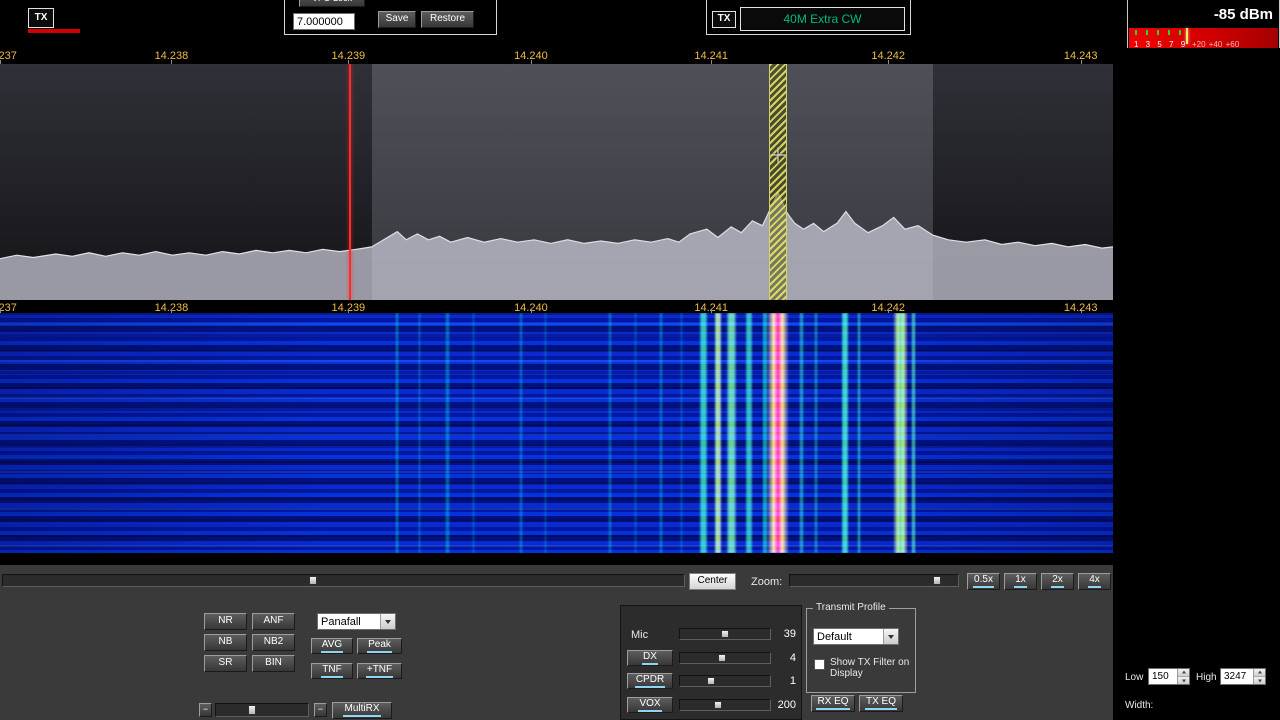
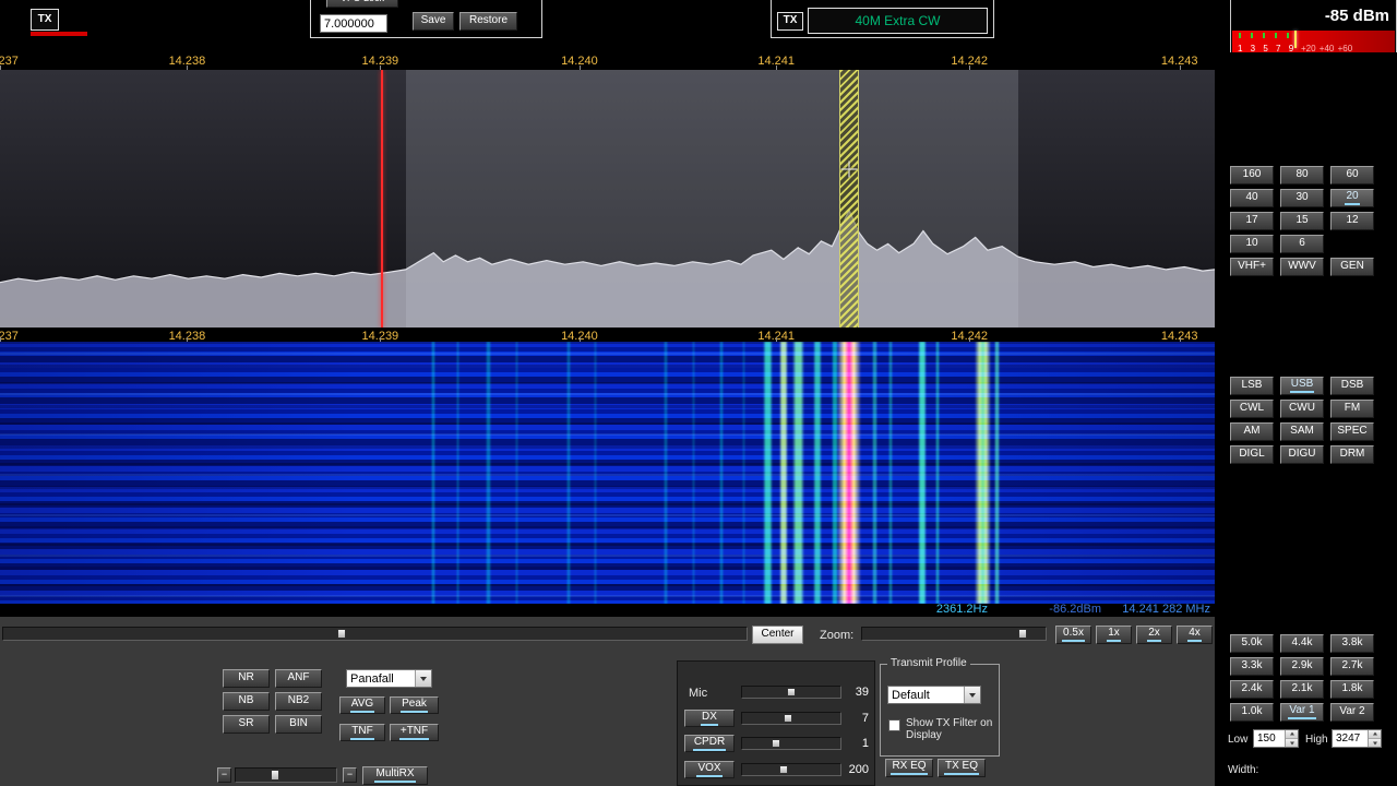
  TX
  7.000000
  Save
  Restore
  TX
  40M Extra CW
  -85 dBm
  1 3 5 7 9
  +20 +40 +60
  14.238
  14.239
  14.240
  14.241
  14.242
  14.243
  14.238
  14.239
  14.240
  14.241
  14.242
  14.243
+ 2361.2Hz
+ -86.2dBm
+ 14.241 282 MHz
+ 160
+ 80
+ 60
+ 40
+ 30
+ 20
+ 17
+ 15
+ 12
+ 10
+ 6
+ VHF+
+ WWV
+ GEN
+ LSB
+ USB
+ DSB
+ CWL
+ CWU
+ FM
+ AM
+ SAM
+ SPEC
+ DIGL
+ DIGU
+ DRM
+ 5.0k
+ 4.4k
+ 3.8k
+ 3.3k
+ 2.9k
+ 2.7k
+ 2.4k
+ 2.1k
+ 1.8k
+ 1.0k
+ Var 1
+ Var 2
  Low
  150
  High
  3247
  Width:
  Center
  Zoom:
  0.5x
  1x
  2x
  4x
  NR
  ANF
  NB
  NB2
  SR
  BIN
  Panafall
  AVG
  Peak
  TNF
  +TNF
  −
  −
  MultiRX
  Mic
  39
  DX
- 4
+ 7
  CPDR
  1
  VOX
  200
  Transmit Profile
  Default
  Show TX Filter on Display
  RX EQ
  TX EQ
